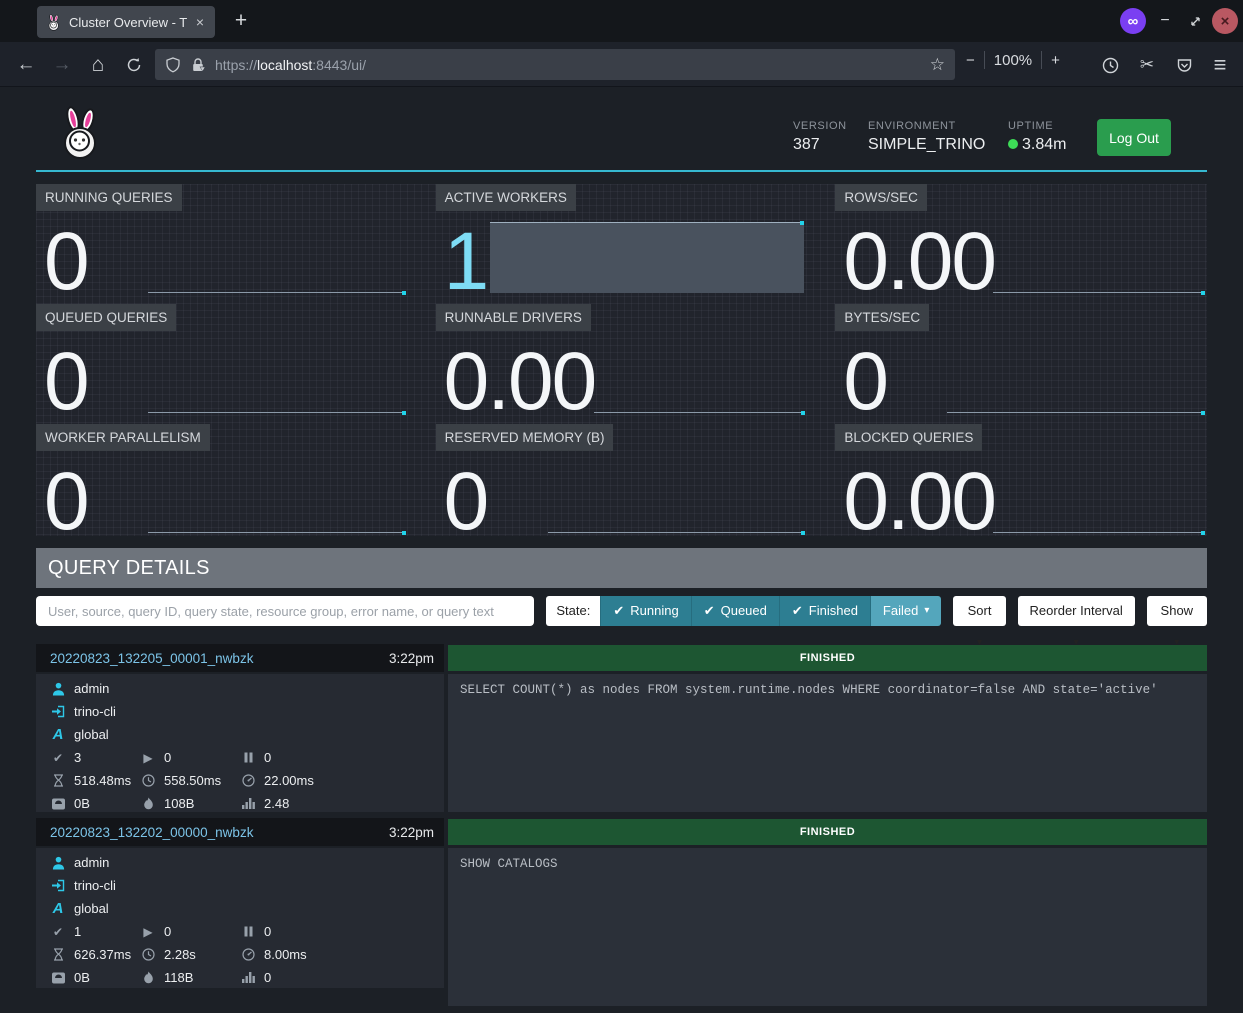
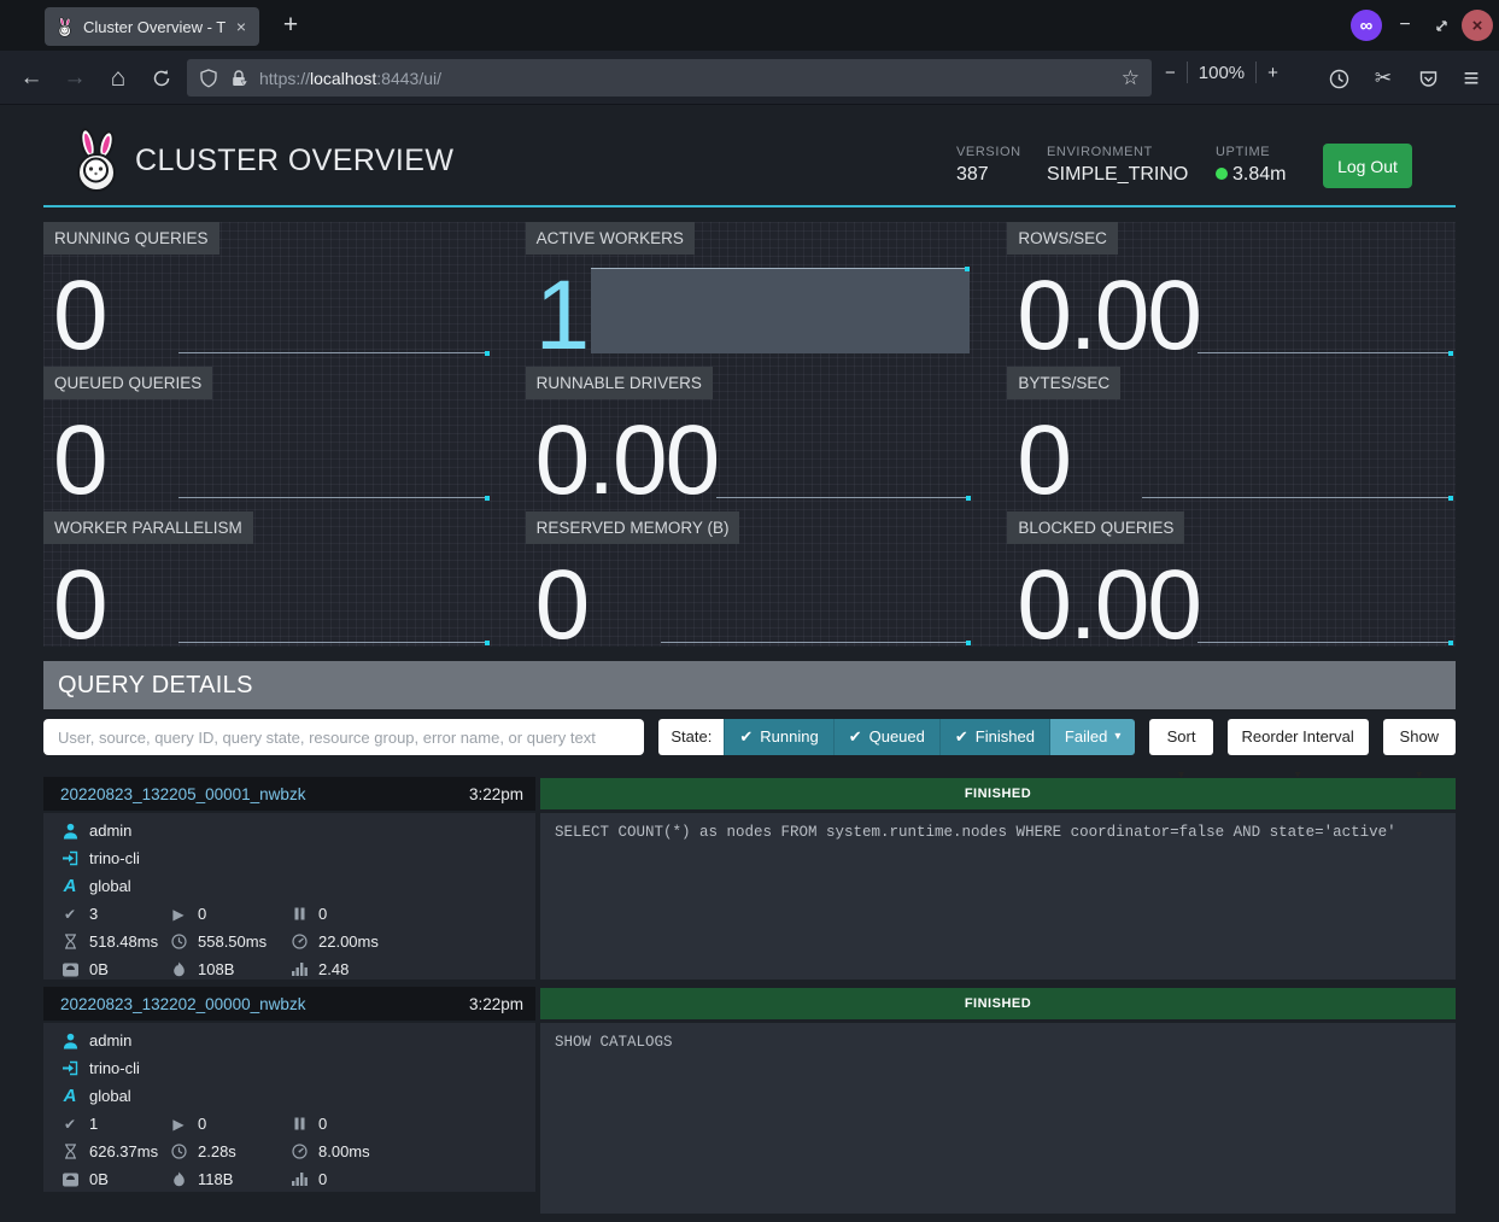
  Cluster Overview - T
  ×
  +
  ∞
  −
  ×
  ←
  →
  ⌂
  https://localhost:8443/ui/
  ☆
  −
  100%
  +
  ✂
  ≡
+ CLUSTER OVERVIEW
  VERSION
  387
  ENVIRONMENT
  SIMPLE_TRINO
  UPTIME
  3.84m
  Log Out
  RUNNING QUERIES
  0
  ACTIVE WORKERS
  1
  ROWS/SEC
  0.00
  QUEUED QUERIES
  0
  RUNNABLE DRIVERS
  0.00
  BYTES/SEC
  0
  WORKER PARALLELISM
  0
  RESERVED MEMORY (B)
  0
  BLOCKED QUERIES
  0.00
  QUERY DETAILS
  User, source, query ID, query state, resource group, error name, or query text
  State:
  ✔
  Running
  ✔
  Queued
  ✔
  Finished
  Failed
  ▾
  Sort ▾
  Reorder Interval ▾
  Show ▾
  20220823_132205_00001_nwbzk
  3:22pm
  FINISHED
  admin
  trino-cli
  A
  global
  ✔
  3
  ▶
  0
  0
  518.48ms
  558.50ms
  22.00ms
  0B
  108B
  2.48
  SELECT COUNT(*) as nodes FROM system.runtime.nodes WHERE coordinator=false AND state='active'
  20220823_132202_00000_nwbzk
  3:22pm
  FINISHED
  admin
  trino-cli
  A
  global
  ✔
  1
  ▶
  0
  0
  626.37ms
  2.28s
  8.00ms
  0B
  118B
  0
  SHOW CATALOGS
